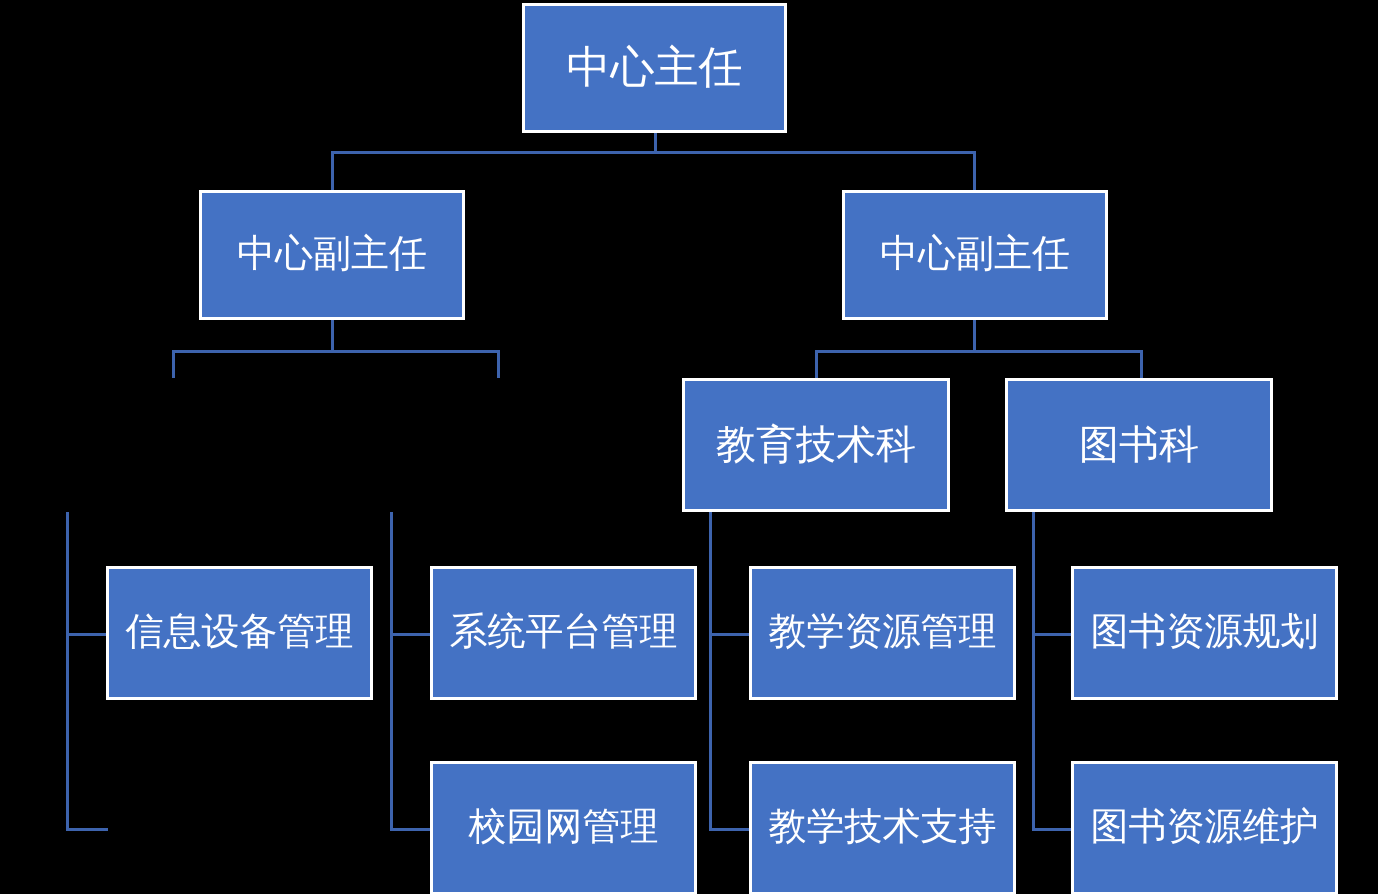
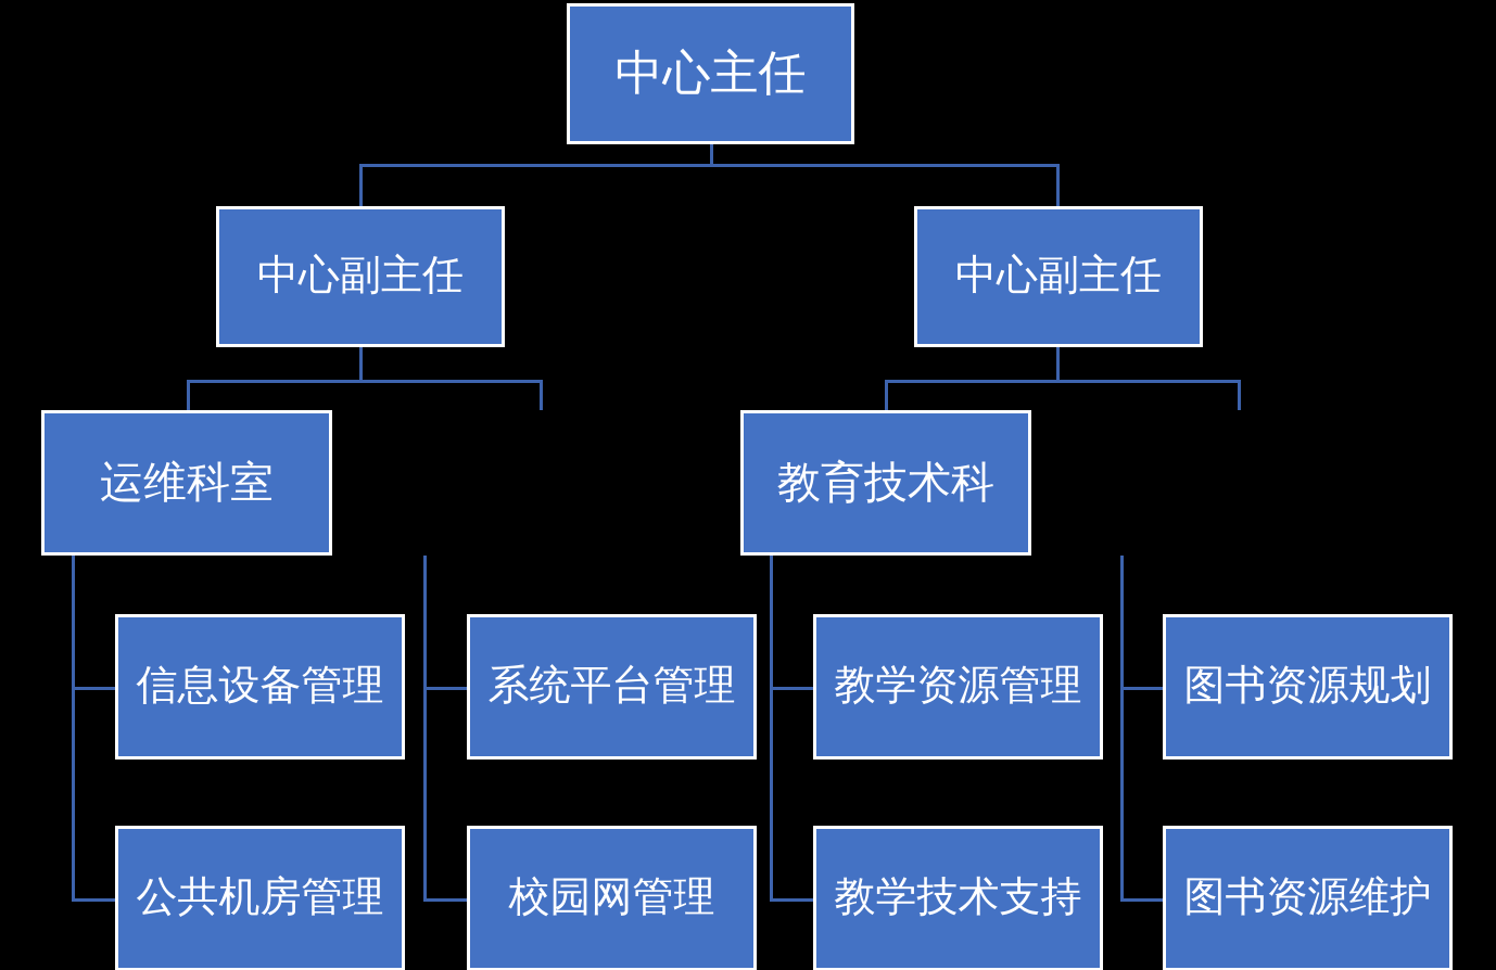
  中心主任
  中心副主任
  中心副主任
+ 运维科室
  教育技术科
- 图书科
  信息设备管理
+ 公共机房管理
  系统平台管理
  校园网管理
  教学资源管理
  教学技术支持
  图书资源规划
  图书资源维护
